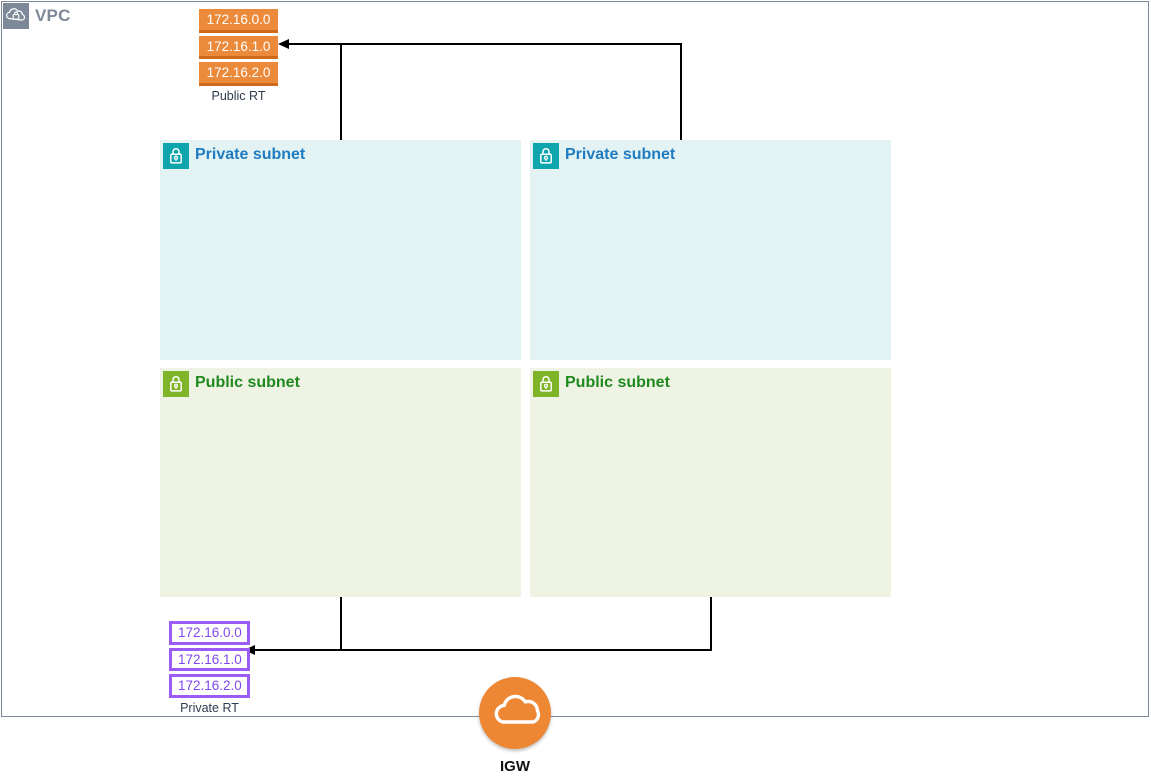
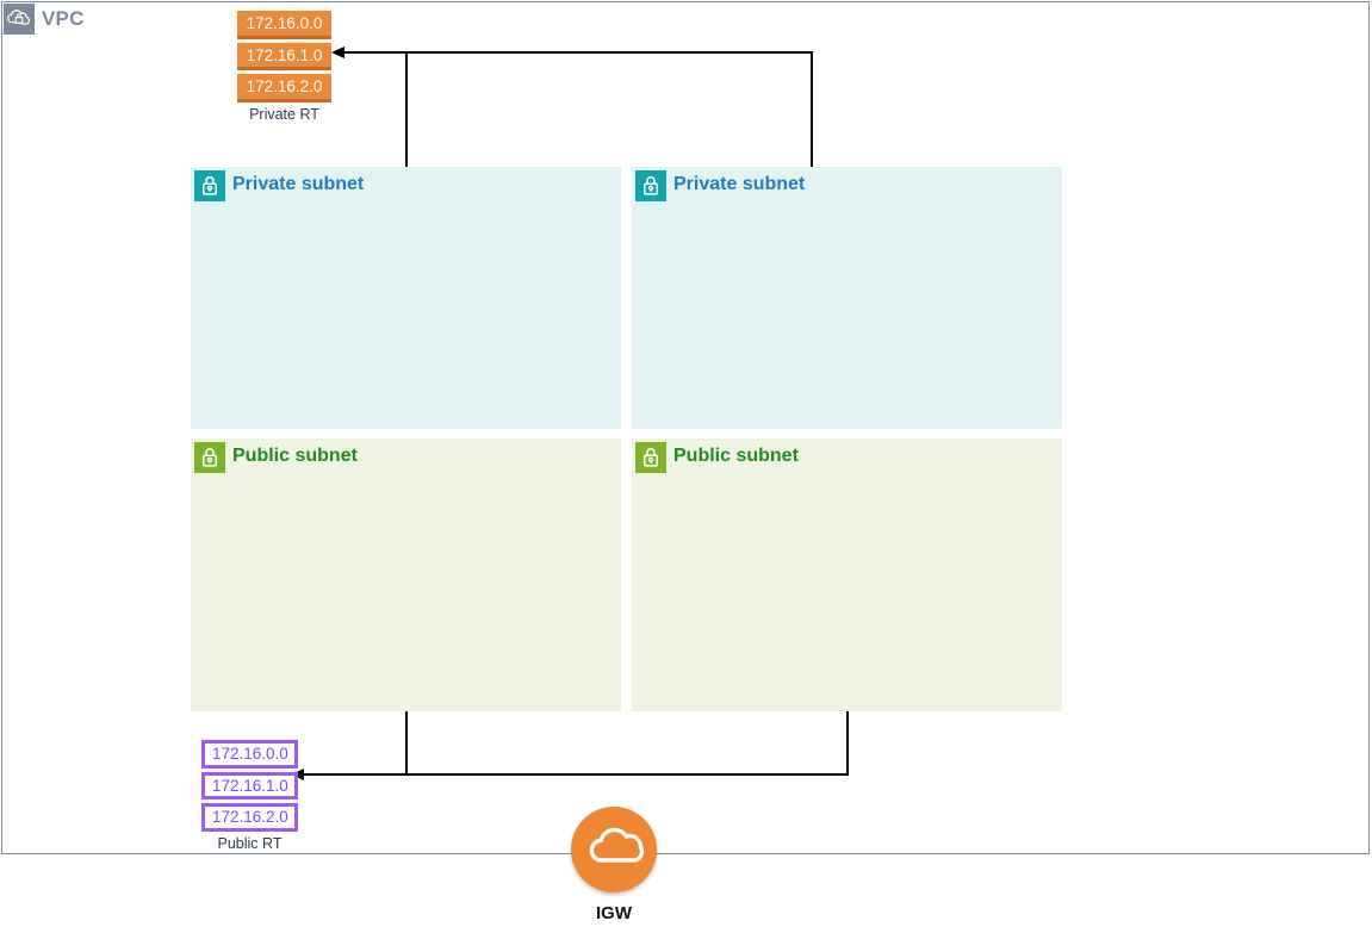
  VPC
  172.16.0.0
  172.16.1.0
  172.16.2.0
- Public RT
+ Private RT
  Private subnet
  Private subnet
  Public subnet
  Public subnet
  172.16.0.0
  172.16.1.0
  172.16.2.0
- Private RT
+ Public RT
  IGW
